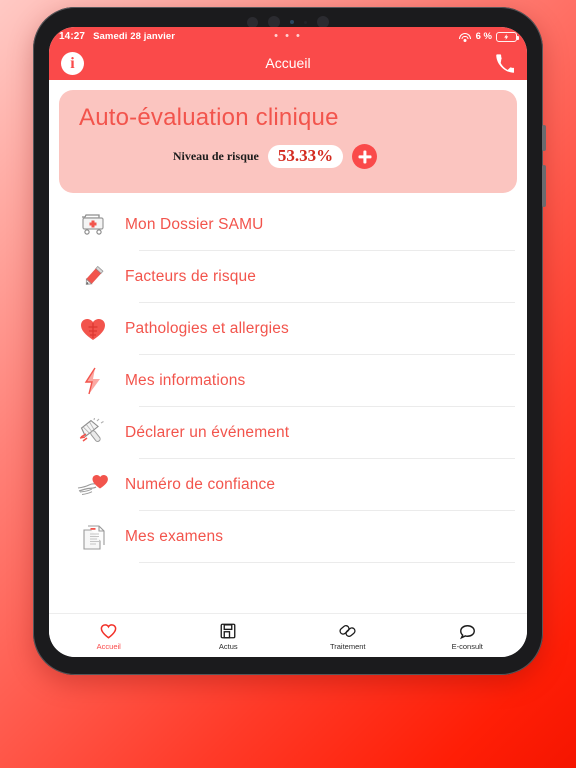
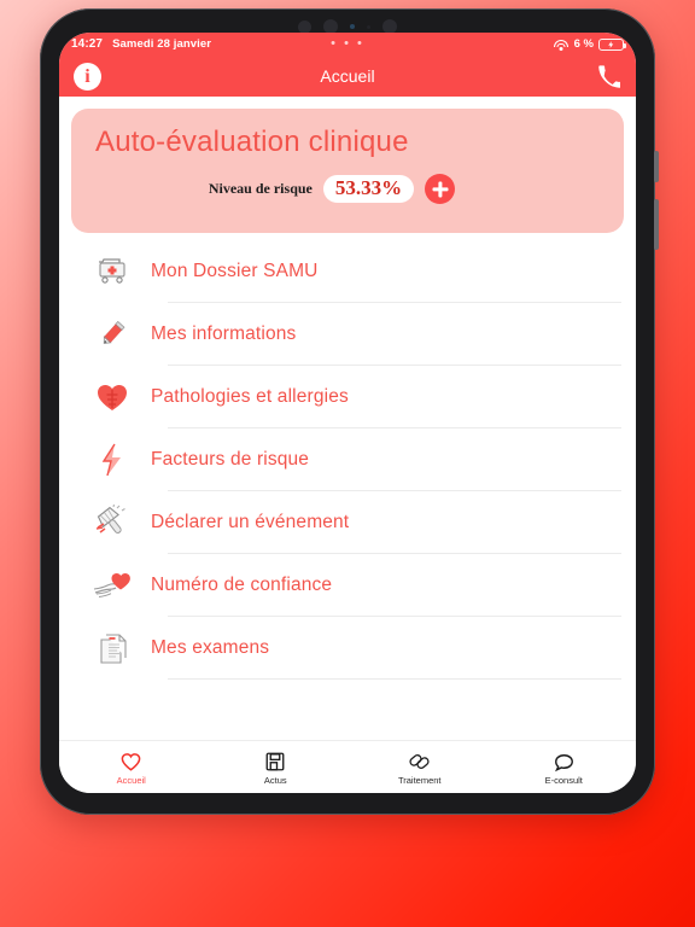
  14:27
  Samedi 28 janvier
  • • •
  6 %
  i
  Accueil
  Auto-évaluation clinique
  Niveau de risque
  53.33%
  Mon Dossier SAMU
- Facteurs de risque
+ Mes informations
  Pathologies et allergies
- Mes informations
+ Facteurs de risque
  Déclarer un événement
  Numéro de confiance
  Mes examens
  Accueil
  Actus
  Traitement
  E-consult
